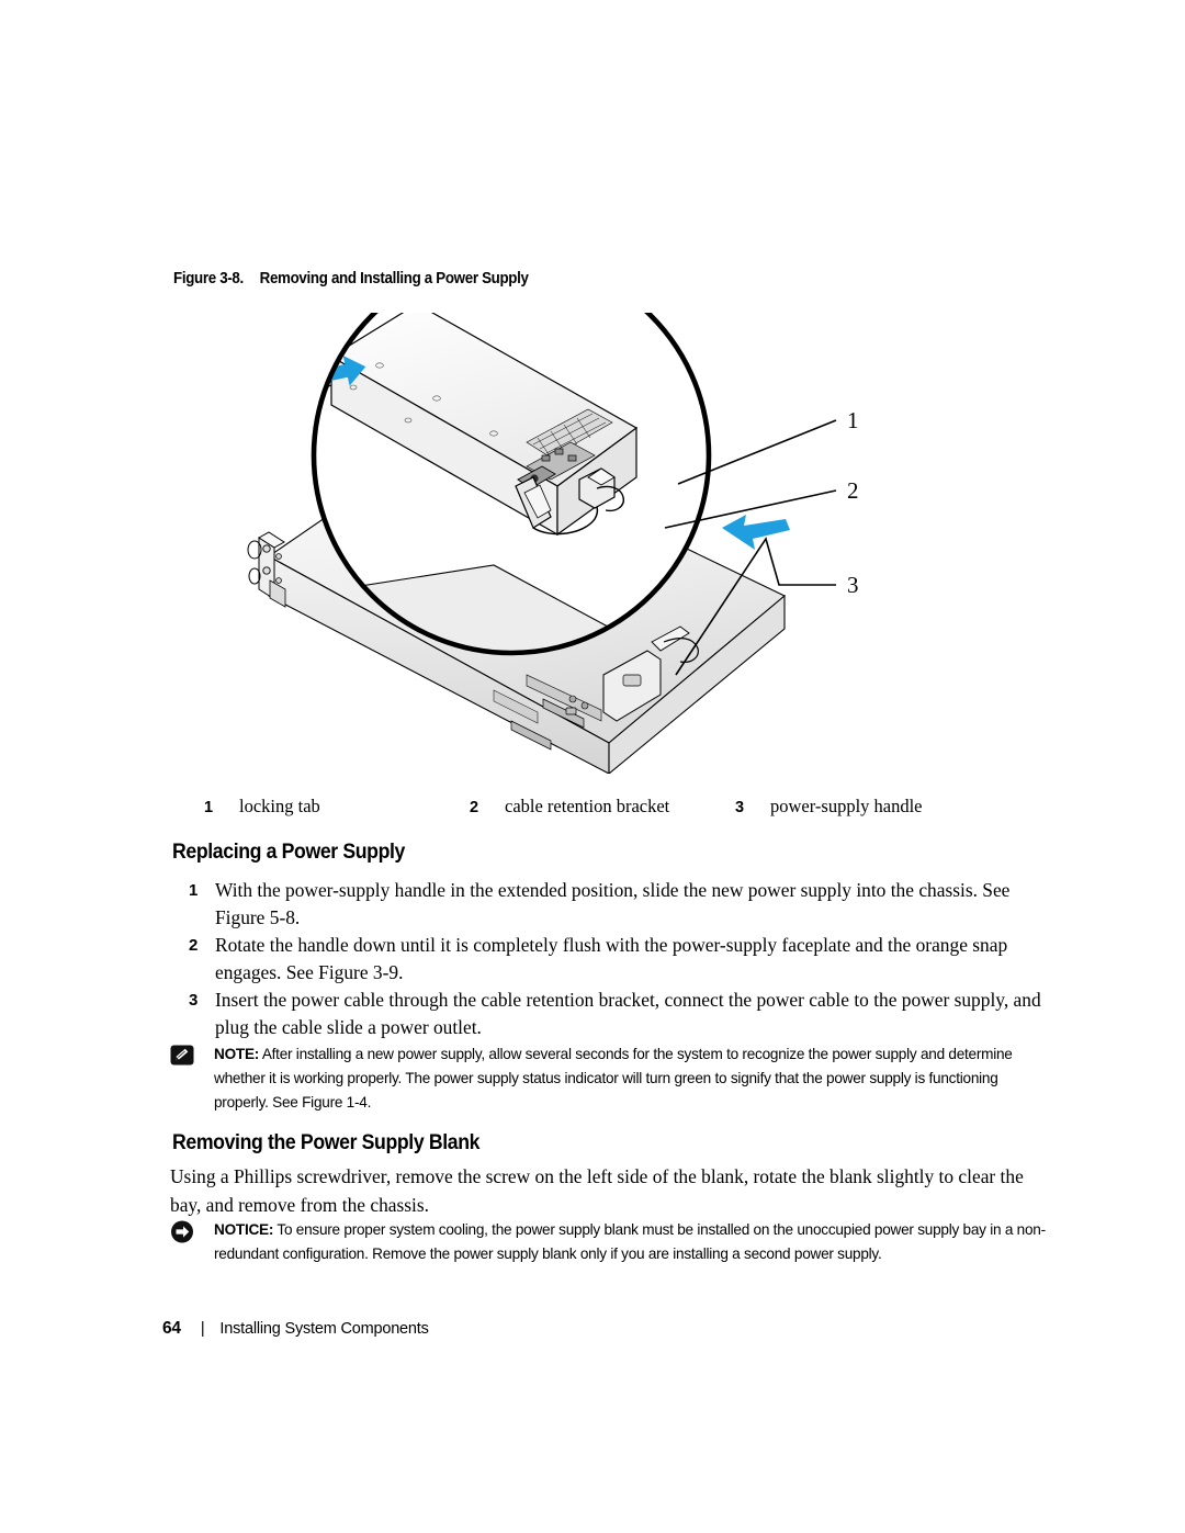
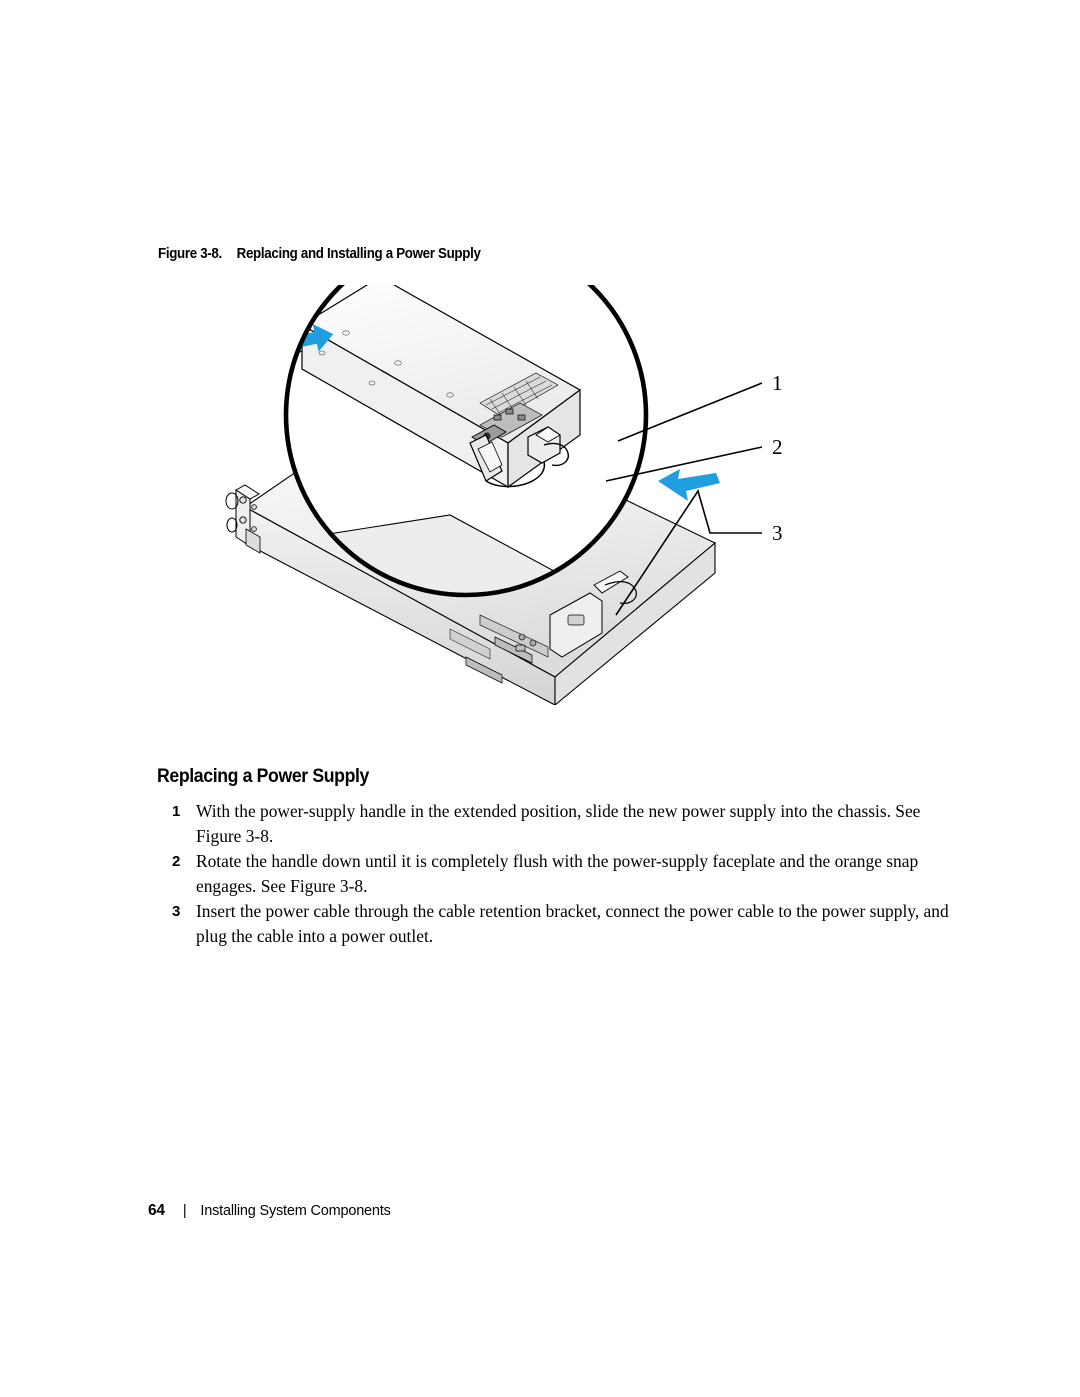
- Figure 3-8. Removing and Installing a Power Supply
+ Figure 3-8. Replacing and Installing a Power Supply
  1
  2
  3
- 1 locking tab
- 2 cable retention bracket
- 3 power-supply handle
  Replacing a Power Supply
  1
- With the power-supply handle in the extended position, slide the new power supply into the chassis. See Figure 5-8.
+ With the power-supply handle in the extended position, slide the new power supply into the chassis. See Figure 3-8.
  2
- Rotate the handle down until it is completely flush with the power-supply faceplate and the orange snap engages. See Figure 3-9.
+ Rotate the handle down until it is completely flush with the power-supply faceplate and the orange snap engages. See Figure 3-8.
  3
- Insert the power cable through the cable retention bracket, connect the power cable to the power supply, and plug the cable slide a power outlet.
+ Insert the power cable through the cable retention bracket, connect the power cable to the power supply, and plug the cable into a power outlet.
- NOTE: After installing a new power supply, allow several seconds for the system to recognize the power supply and determine whether it is working properly. The power supply status indicator will turn green to signify that the power supply is functioning properly. See Figure 1-4.
- Removing the Power Supply Blank
- Using a Phillips screwdriver, remove the screw on the left side of the blank, rotate the blank slightly to clear the bay, and remove from the chassis.
- NOTICE: To ensure proper system cooling, the power supply blank must be installed on the unoccupied power supply bay in a non-redundant configuration. Remove the power supply blank only if you are installing a second power supply.
  64 | Installing System Components
